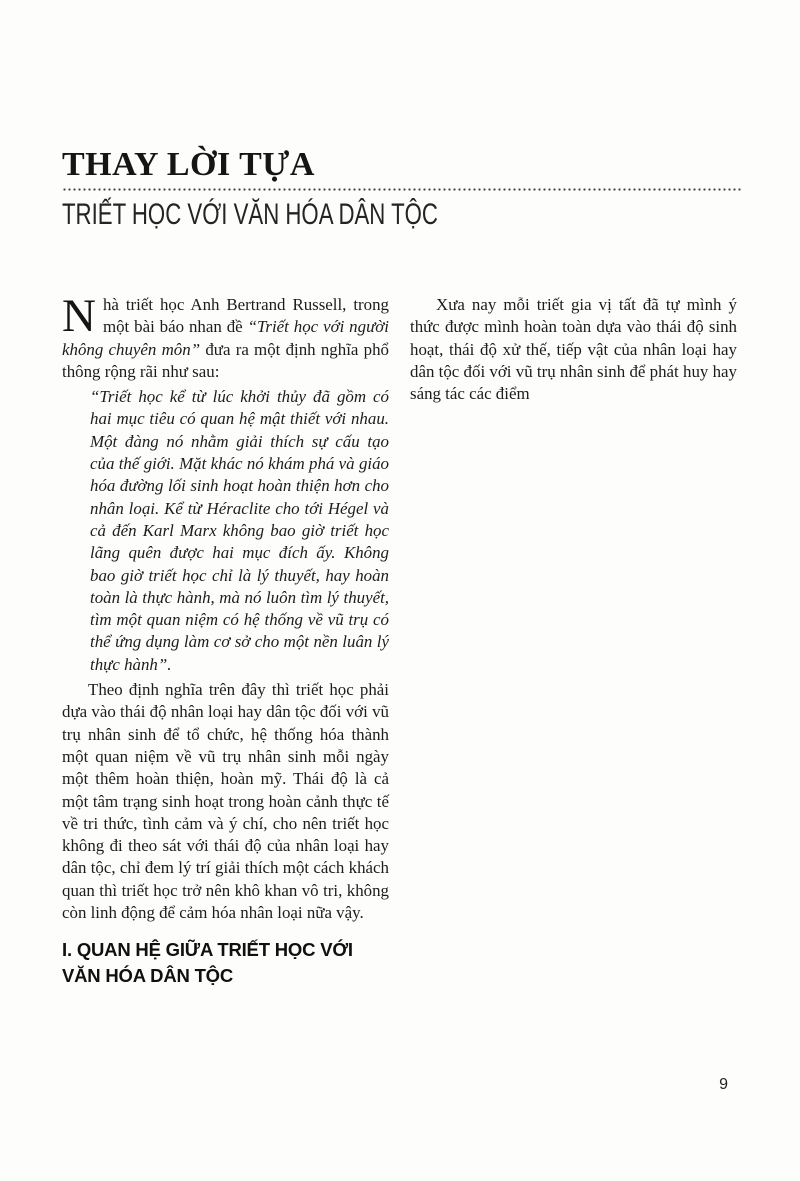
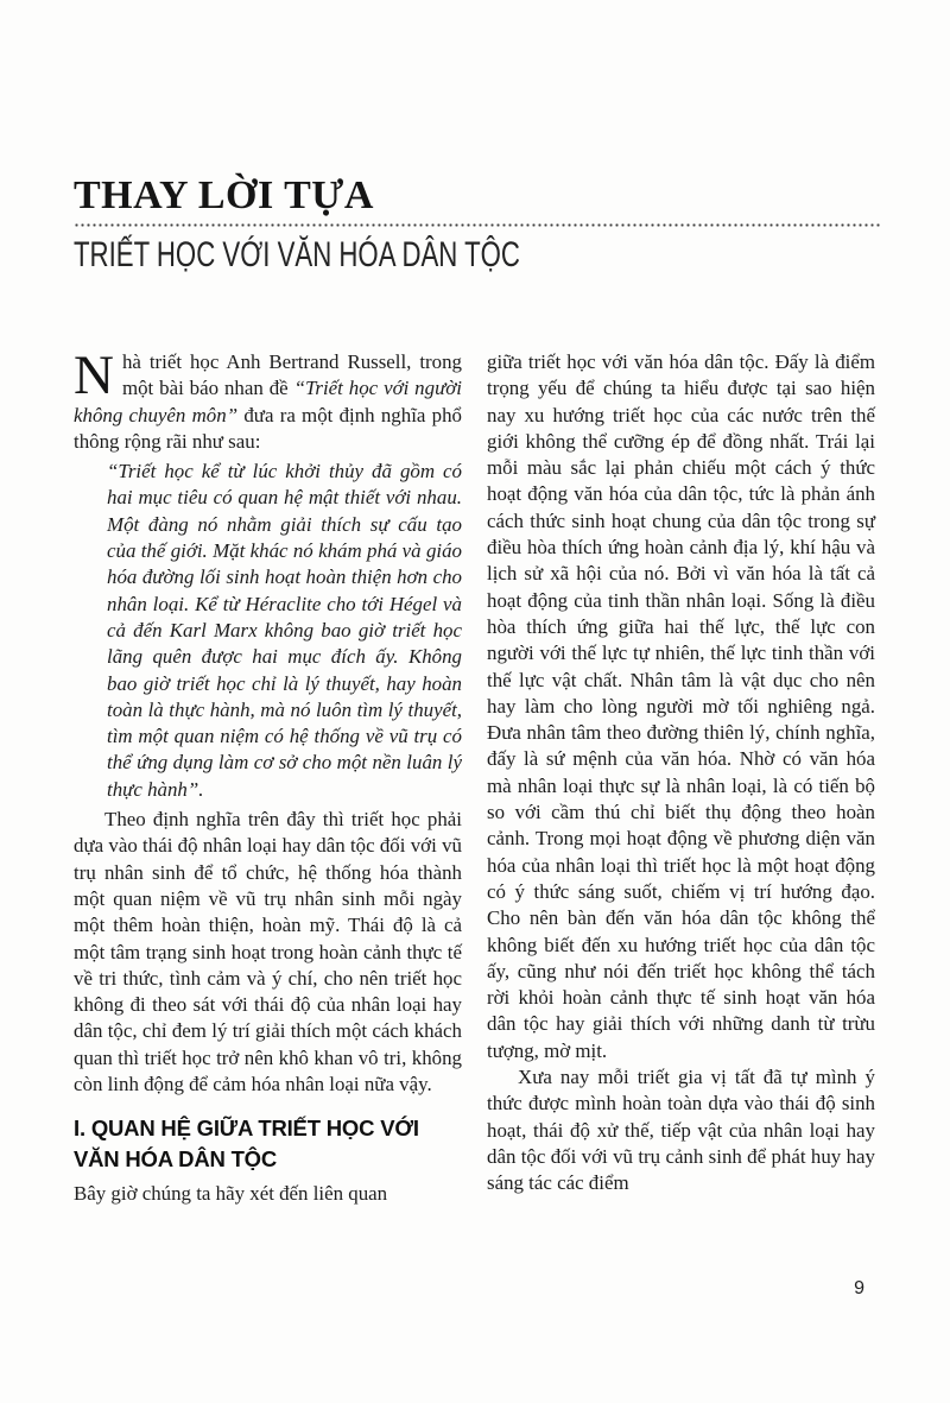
  THAY LỜI TỰA
  TRIẾT HỌC VỚI VĂN HÓA DÂN TỘC
  N
  hà triết học Anh Bertrand Russell, trong một bài báo nhan đề “Triết học với người không chuyên môn” đưa ra một định nghĩa phổ thông rộng rãi như sau:
  “Triết học kể từ lúc khởi thủy đã gồm có hai mục tiêu có quan hệ mật thiết với nhau. Một đàng nó nhằm giải thích sự cấu tạo của thế giới. Mặt khác nó khám phá và giáo hóa đường lối sinh hoạt hoàn thiện hơn cho nhân loại. Kể từ Héraclite cho tới Hégel và cả đến Karl Marx không bao giờ triết học lãng quên được hai mục đích ấy. Không bao giờ triết học chỉ là lý thuyết, hay hoàn toàn là thực hành, mà nó luôn tìm lý thuyết, tìm một quan niệm có hệ thống về vũ trụ có thể ứng dụng làm cơ sở cho một nền luân lý thực hành”.
  Theo định nghĩa trên đây thì triết học phải dựa vào thái độ nhân loại hay dân tộc đối với vũ trụ nhân sinh để tổ chức, hệ thống hóa thành một quan niệm về vũ trụ nhân sinh mỗi ngày một thêm hoàn thiện, hoàn mỹ. Thái độ là cả một tâm trạng sinh hoạt trong hoàn cảnh thực tế về tri thức, tình cảm và ý chí, cho nên triết học không đi theo sát với thái độ của nhân loại hay dân tộc, chỉ đem lý trí giải thích một cách khách quan thì triết học trở nên khô khan vô tri, không còn linh động để cảm hóa nhân loại nữa vậy.
  I. QUAN HỆ GIỮA TRIẾT HỌC VỚI VĂN HÓA DÂN TỘC
+ Bây giờ chúng ta hãy xét đến liên quan
+ giữa triết học với văn hóa dân tộc. Đấy là điểm trọng yếu để chúng ta hiểu được tại sao hiện nay xu hướng triết học của các nước trên thế giới không thể cưỡng ép để đồng nhất. Trái lại mỗi màu sắc lại phản chiếu một cách ý thức hoạt động văn hóa của dân tộc, tức là phản ánh cách thức sinh hoạt chung của dân tộc trong sự điều hòa thích ứng hoàn cảnh địa lý, khí hậu và lịch sử xã hội của nó. Bởi vì văn hóa là tất cả hoạt động của tinh thần nhân loại. Sống là điều hòa thích ứng giữa hai thế lực, thế lực con người với thế lực tự nhiên, thế lực tinh thần với thế lực vật chất. Nhân tâm là vật dục cho nên hay làm cho lòng người mờ tối nghiêng ngả. Đưa nhân tâm theo đường thiên lý, chính nghĩa, đấy là sứ mệnh của văn hóa. Nhờ có văn hóa mà nhân loại thực sự là nhân loại, là có tiến bộ so với cầm thú chỉ biết thụ động theo hoàn cảnh. Trong mọi hoạt động về phương diện văn hóa của nhân loại thì triết học là một hoạt động có ý thức sáng suốt, chiếm vị trí hướng đạo. Cho nên bàn đến văn hóa dân tộc không thể không biết đến xu hướng triết học của dân tộc ấy, cũng như nói đến triết học không thể tách rời khỏi hoàn cảnh thực tế sinh hoạt văn hóa dân tộc hay giải thích với những danh từ trừu tượng, mờ mịt.
- Xưa nay mỗi triết gia vị tất đã tự mình ý thức được mình hoàn toàn dựa vào thái độ sinh hoạt, thái độ xử thế, tiếp vật của nhân loại hay dân tộc đối với vũ trụ nhân sinh để phát huy hay sáng tác các điểm
+ Xưa nay mỗi triết gia vị tất đã tự mình ý thức được mình hoàn toàn dựa vào thái độ sinh hoạt, thái độ xử thế, tiếp vật của nhân loại hay dân tộc đối với vũ trụ cảnh sinh để phát huy hay sáng tác các điểm
  9
